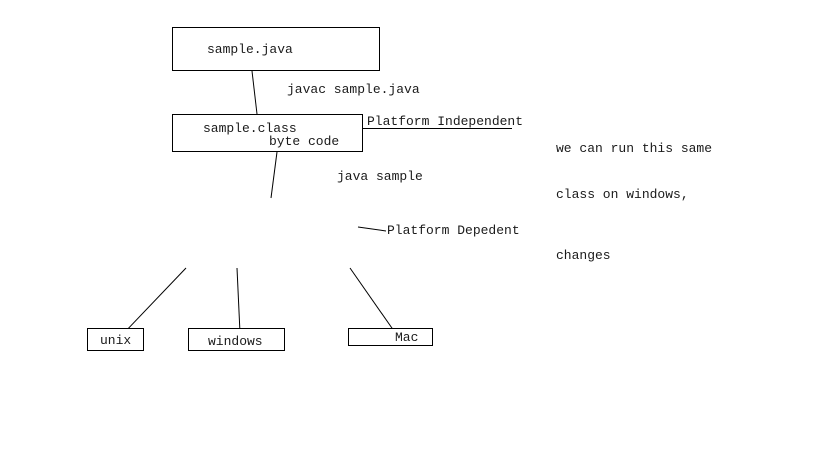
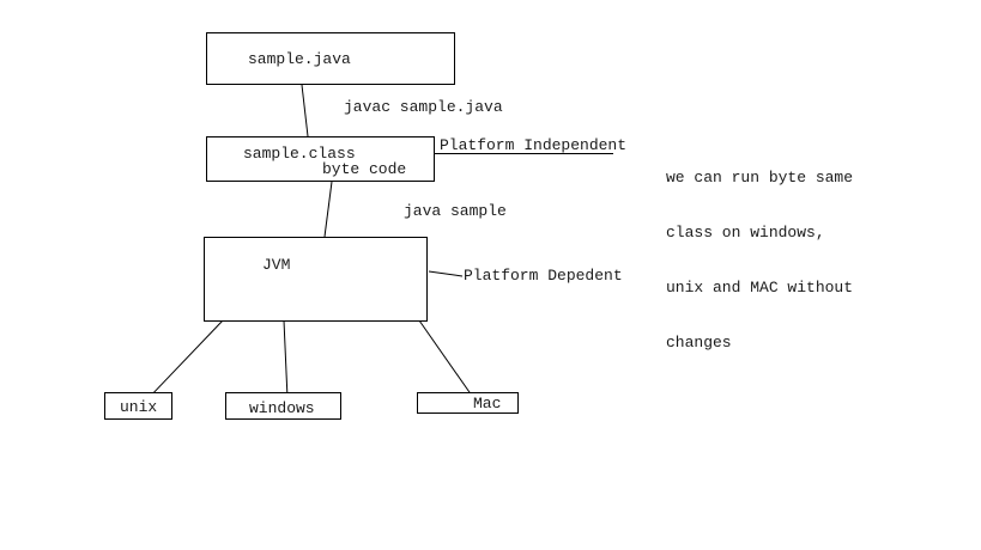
  sample.java
  javac sample.java
  sample.class
  byte code
  Platform Independent
- we can run this same
+ we can run byte same
  class on windows,
+ unix and MAC without
  changes
  java sample
+ JVM
  Platform Depedent
  unix
  windows
  Mac
